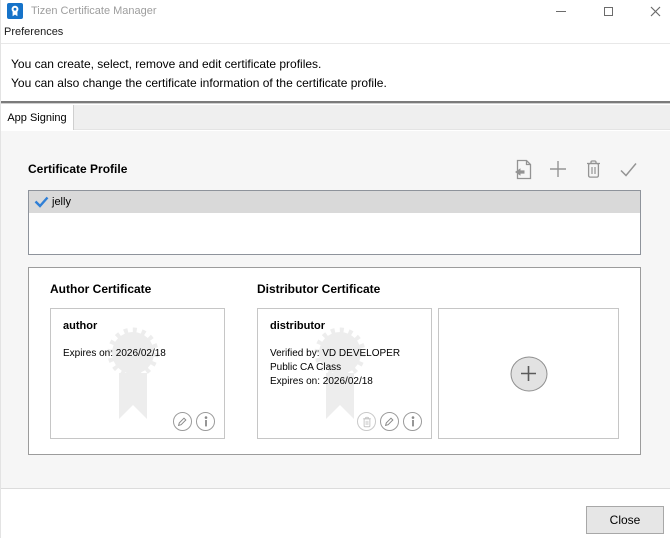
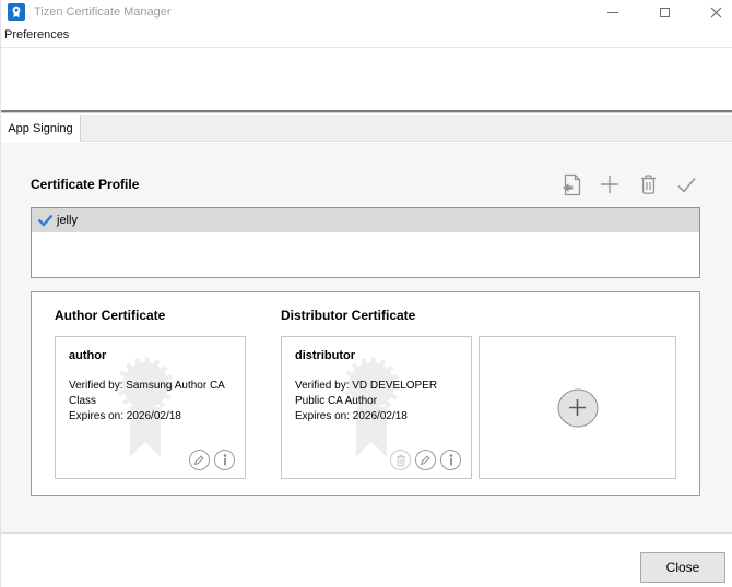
  Tizen Certificate Manager
  Preferences
- You can create, select, remove and edit certificate profiles.
- You can also change the certificate information of the certificate profile.
  App Signing
  Certificate Profile
  jelly
  Author Certificate
  Distributor Certificate
  author
+ Verified by: Samsung Author CA Class
  Expires on: 2026/02/18
  distributor
- Verified by: VD DEVELOPER Public CA Class
+ Verified by: VD DEVELOPER Public CA Author
  Expires on: 2026/02/18
  Close
